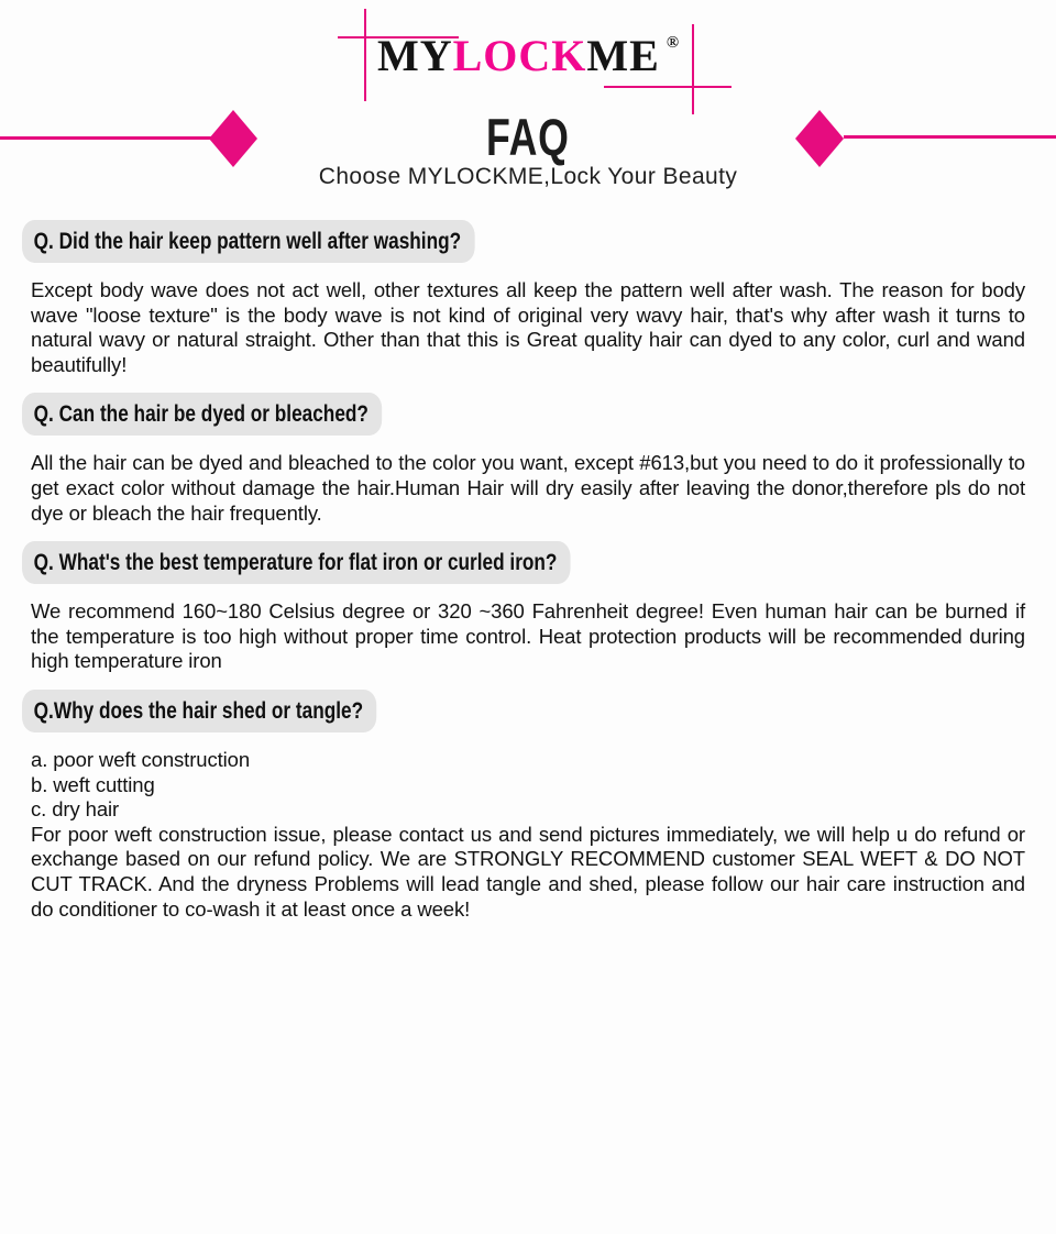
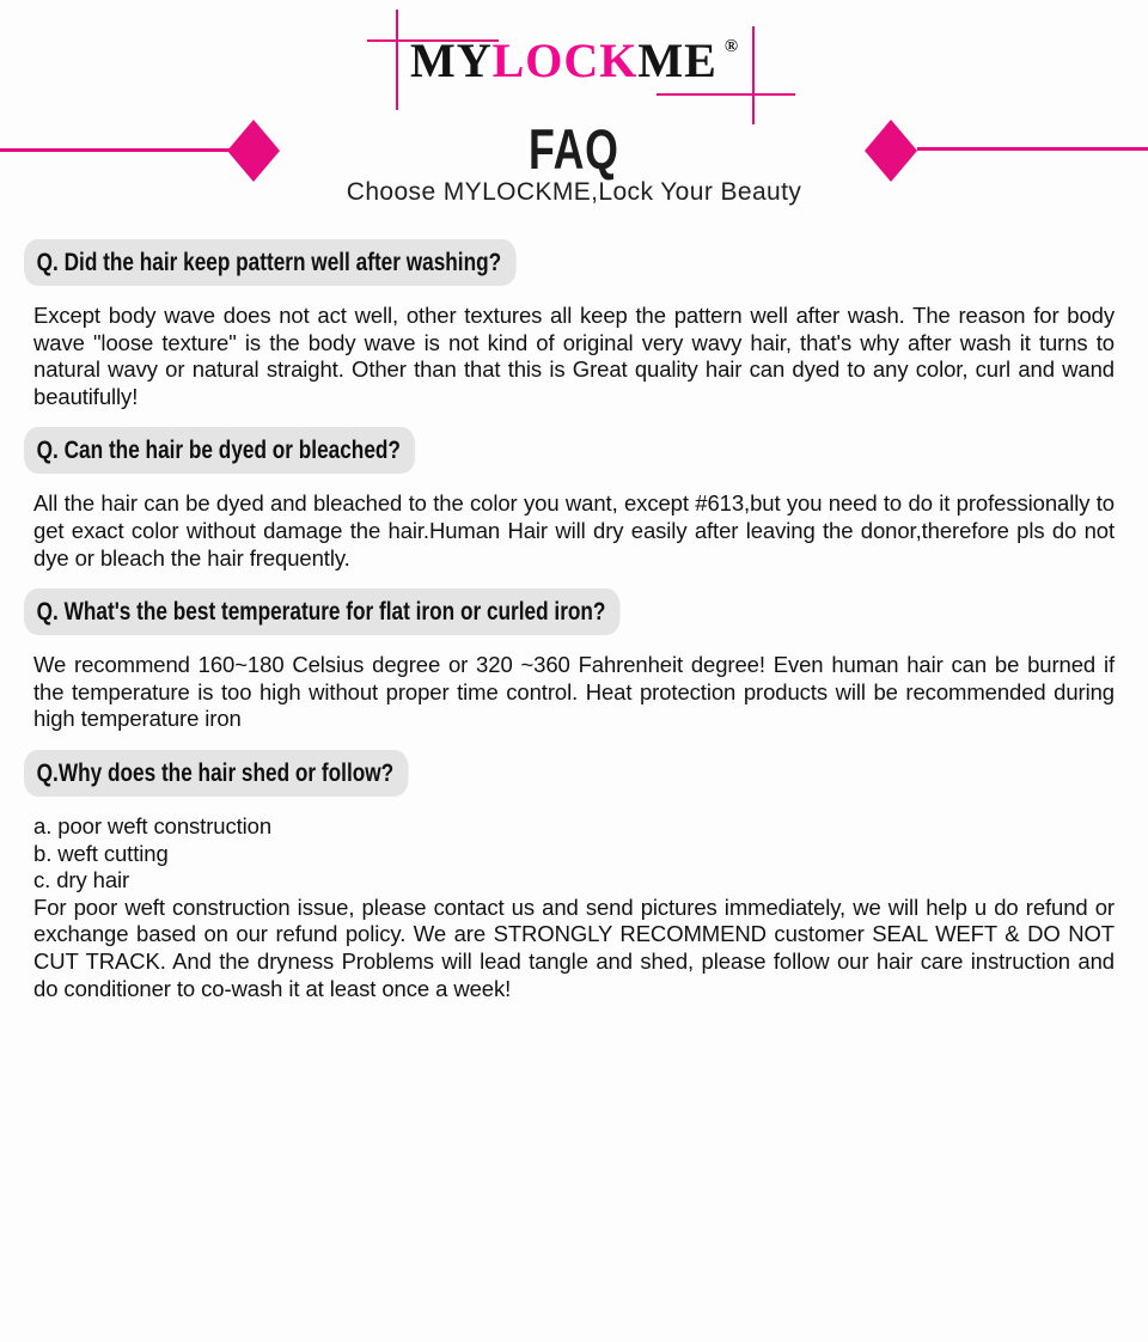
  MYLOCKME ®
  FAQ
  Choose MYLOCKME,Lock Your Beauty
  Q. Did the hair keep pattern well after washing?
  Except body wave does not act well, other textures all keep the pattern well after wash. The reason for body wave "loose texture" is the body wave is not kind of original very wavy hair, that's why after wash it turns to natural wavy or natural straight. Other than that this is Great quality hair can dyed to any color, curl and wand beautifully!
  Q. Can the hair be dyed or bleached?
  All the hair can be dyed and bleached to the color you want, except #613,but you need to do it professionally to get exact color without damage the hair.Human Hair will dry easily after leaving the donor,therefore pls do not dye or bleach the hair frequently.
  Q. What's the best temperature for flat iron or curled iron?
  We recommend 160~180 Celsius degree or 320 ~360 Fahrenheit degree! Even human hair can be burned if the temperature is too high without proper time control. Heat protection products will be recommended during high temperature iron
- Q.Why does the hair shed or tangle?
+ Q.Why does the hair shed or follow?
  a. poor weft construction
  b. weft cutting
  c. dry hair
  For poor weft construction issue, please contact us and send pictures immediately, we will help u do refund or exchange based on our refund policy. We are STRONGLY RECOMMEND customer SEAL WEFT & DO NOT CUT TRACK. And the dryness Problems will lead tangle and shed, please follow our hair care instruction and do conditioner to co-wash it at least once a week!
